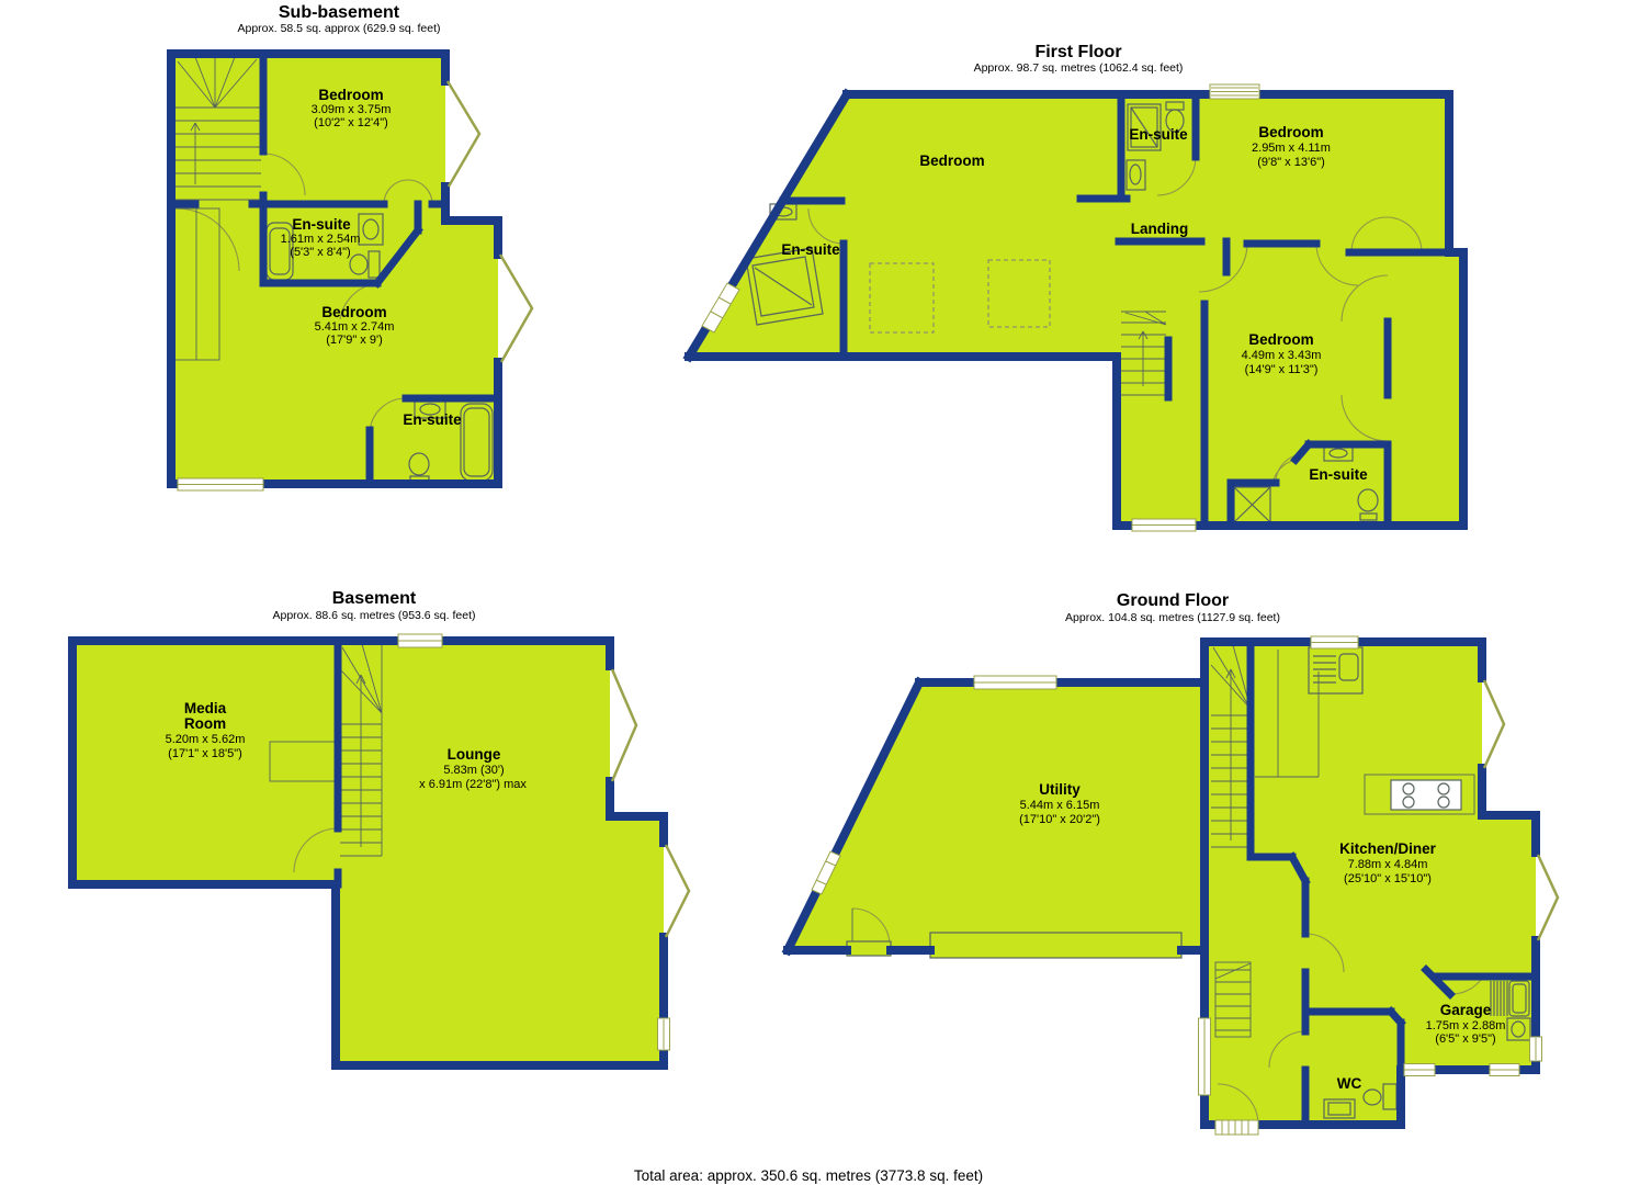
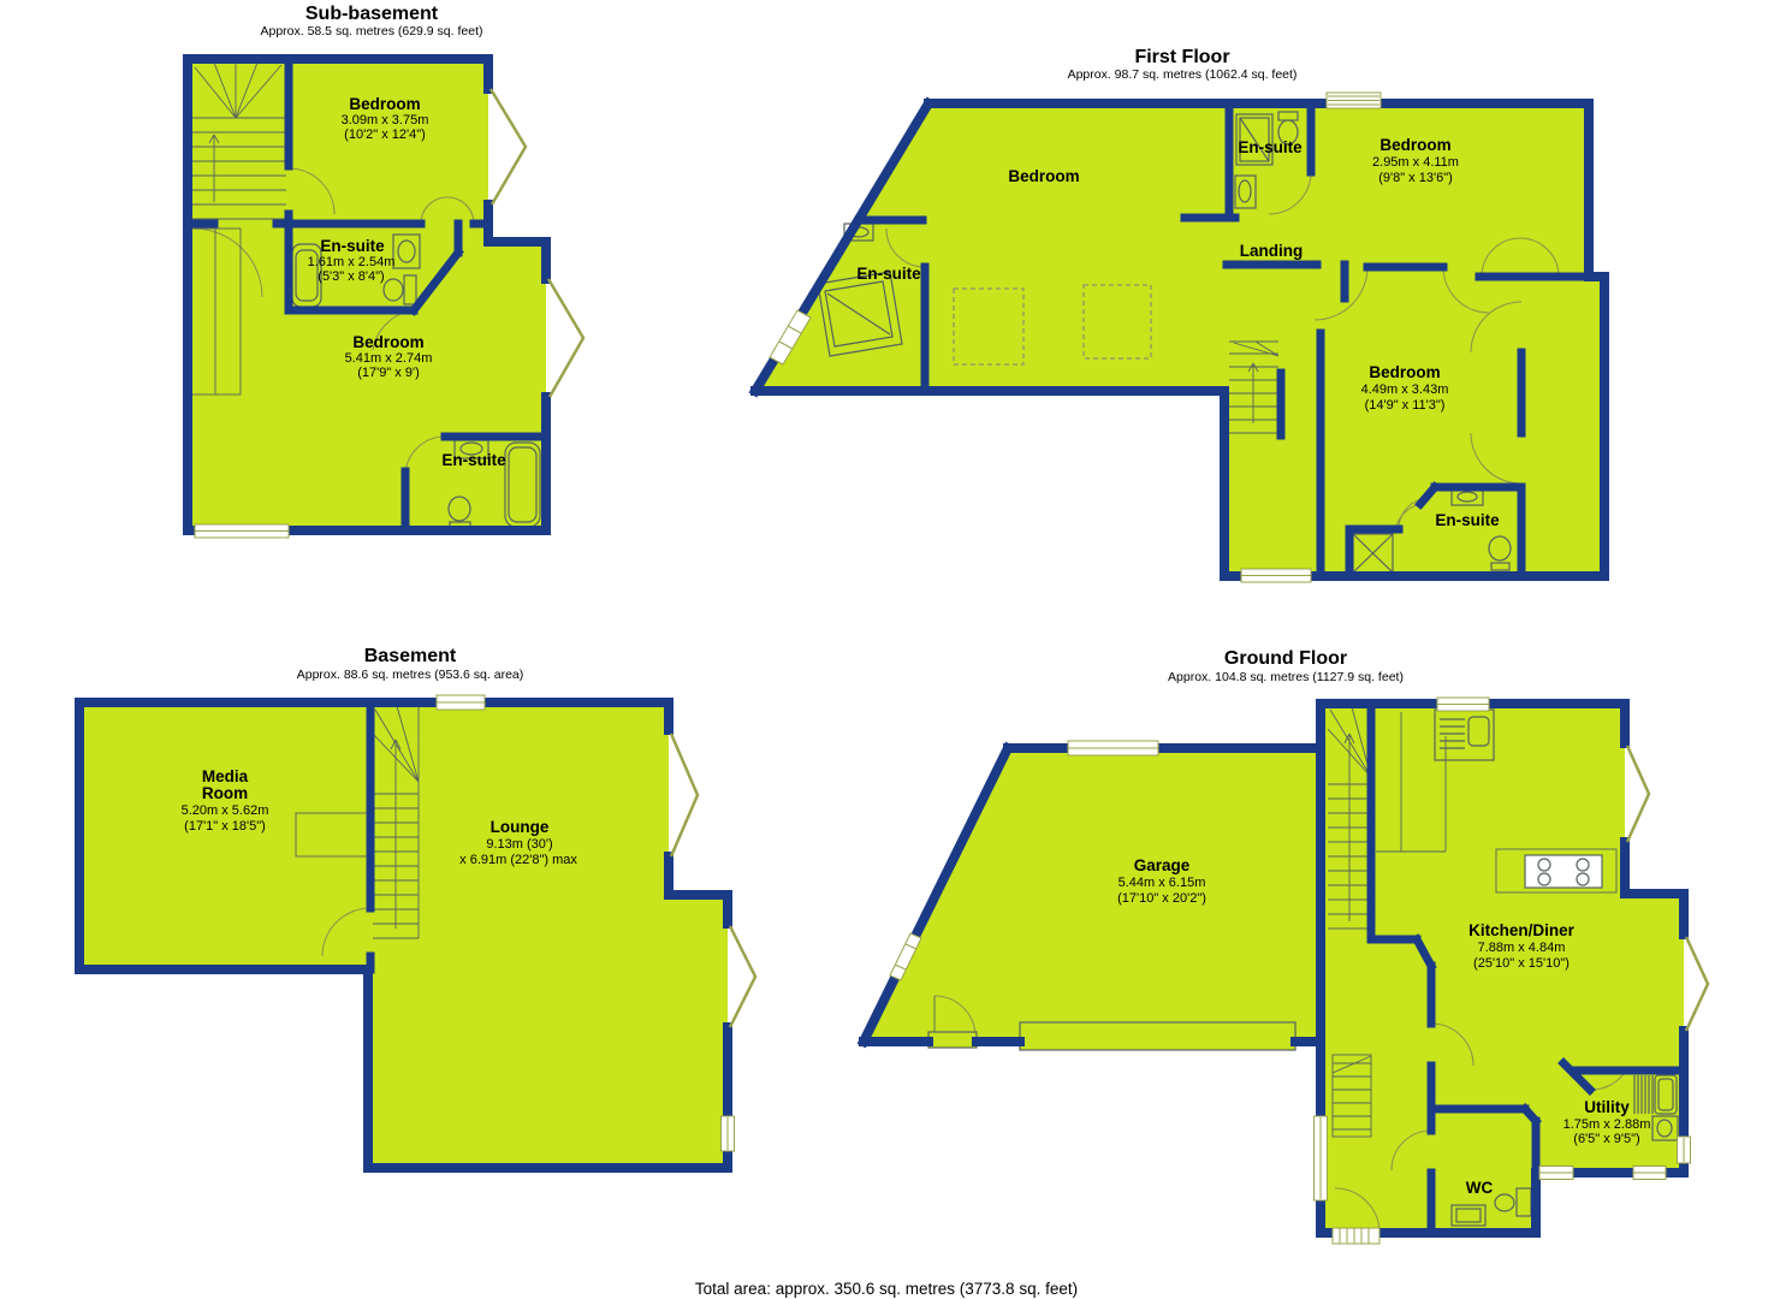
  Sub-basement
- Approx. 58.5 sq. approx (629.9 sq. feet)
+ Approx. 58.5 sq. metres (629.9 sq. feet)
  Bedroom
  3.09m x 3.75m
  (10'2" x 12'4")
  En-suite
  1.61m x 2.54m
  (5'3" x 8'4")
  Bedroom
  5.41m x 2.74m
  (17'9" x 9')
  En-suite
  First Floor
  Approx. 98.7 sq. metres (1062.4 sq. feet)
  Bedroom
  En-suite
  Bedroom
  2.95m x 4.11m
  (9'8" x 13'6")
  En-suite
  Landing
  Bedroom
  4.49m x 3.43m
  (14'9" x 11'3")
  En-suite
  Basement
- Approx. 88.6 sq. metres (953.6 sq. feet)
+ Approx. 88.6 sq. metres (953.6 sq. area)
  Media
  Room
  5.20m x 5.62m
  (17'1" x 18'5")
  Lounge
- 5.83m (30')
+ 9.13m (30')
  x 6.91m (22'8") max
  Ground Floor
  Approx. 104.8 sq. metres (1127.9 sq. feet)
- Utility
+ Garage
  5.44m x 6.15m
  (17'10" x 20'2")
  Kitchen/Diner
  7.88m x 4.84m
  (25'10" x 15'10")
- Garage
+ Utility
  1.75m x 2.88m
  (6'5" x 9'5")
  WC
  Total area: approx. 350.6 sq. metres (3773.8 sq. feet)
